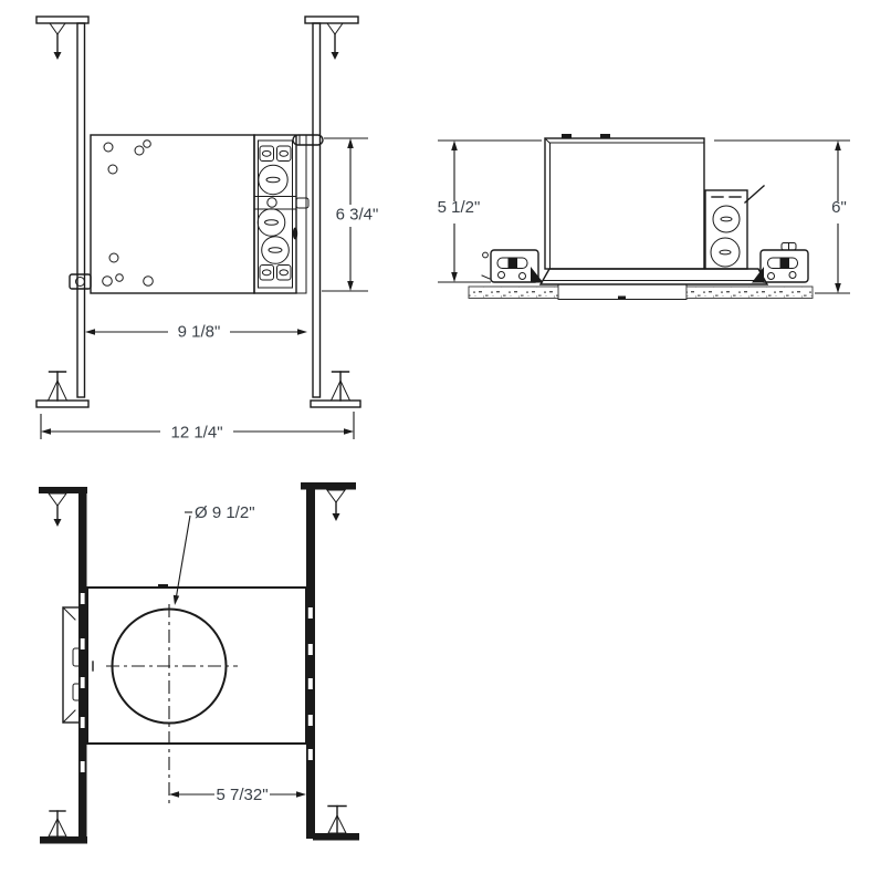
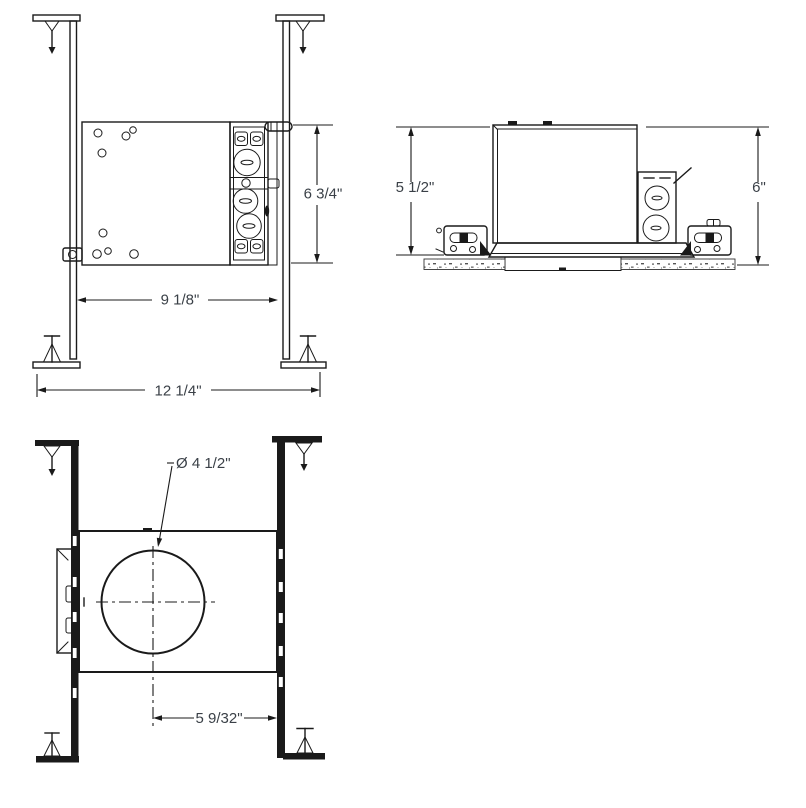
  6 3/4"
  9 1/8"
  12 1/4"
  5 1/2"
  6"
- Ø 9 1/2"
+ Ø 4 1/2"
- 5 7/32"
+ 5 9/32"
